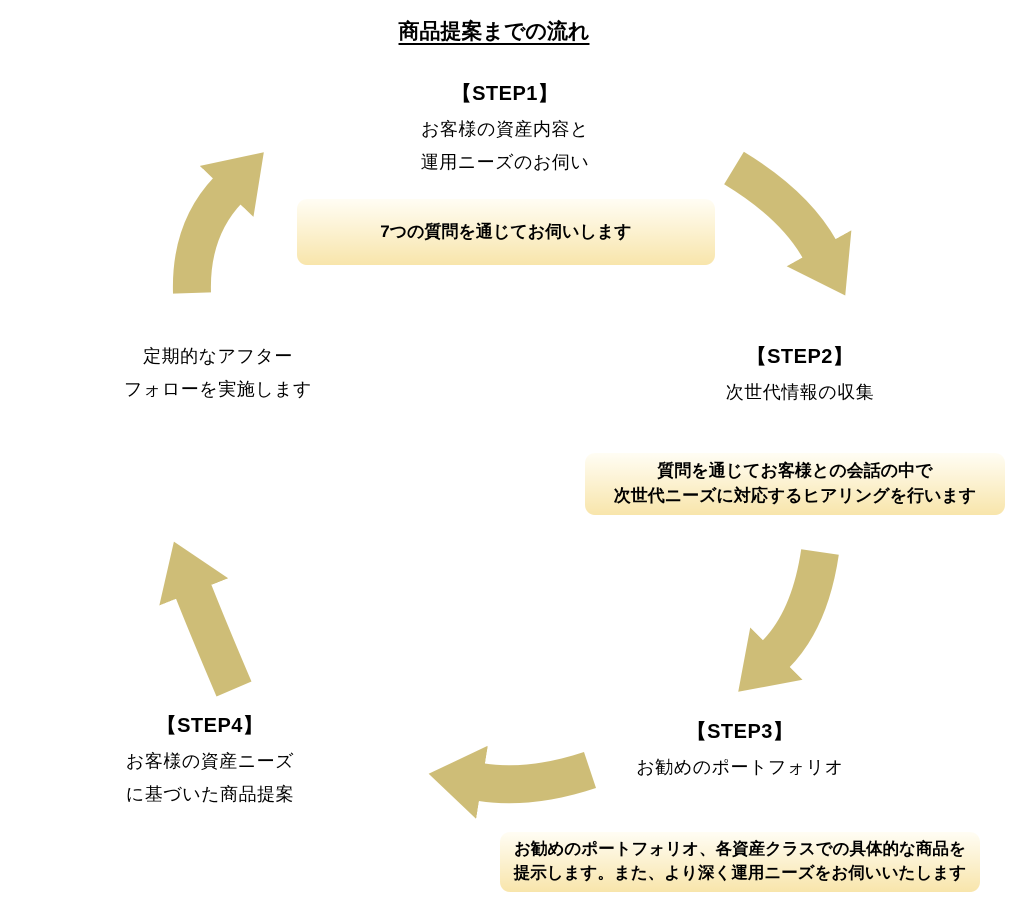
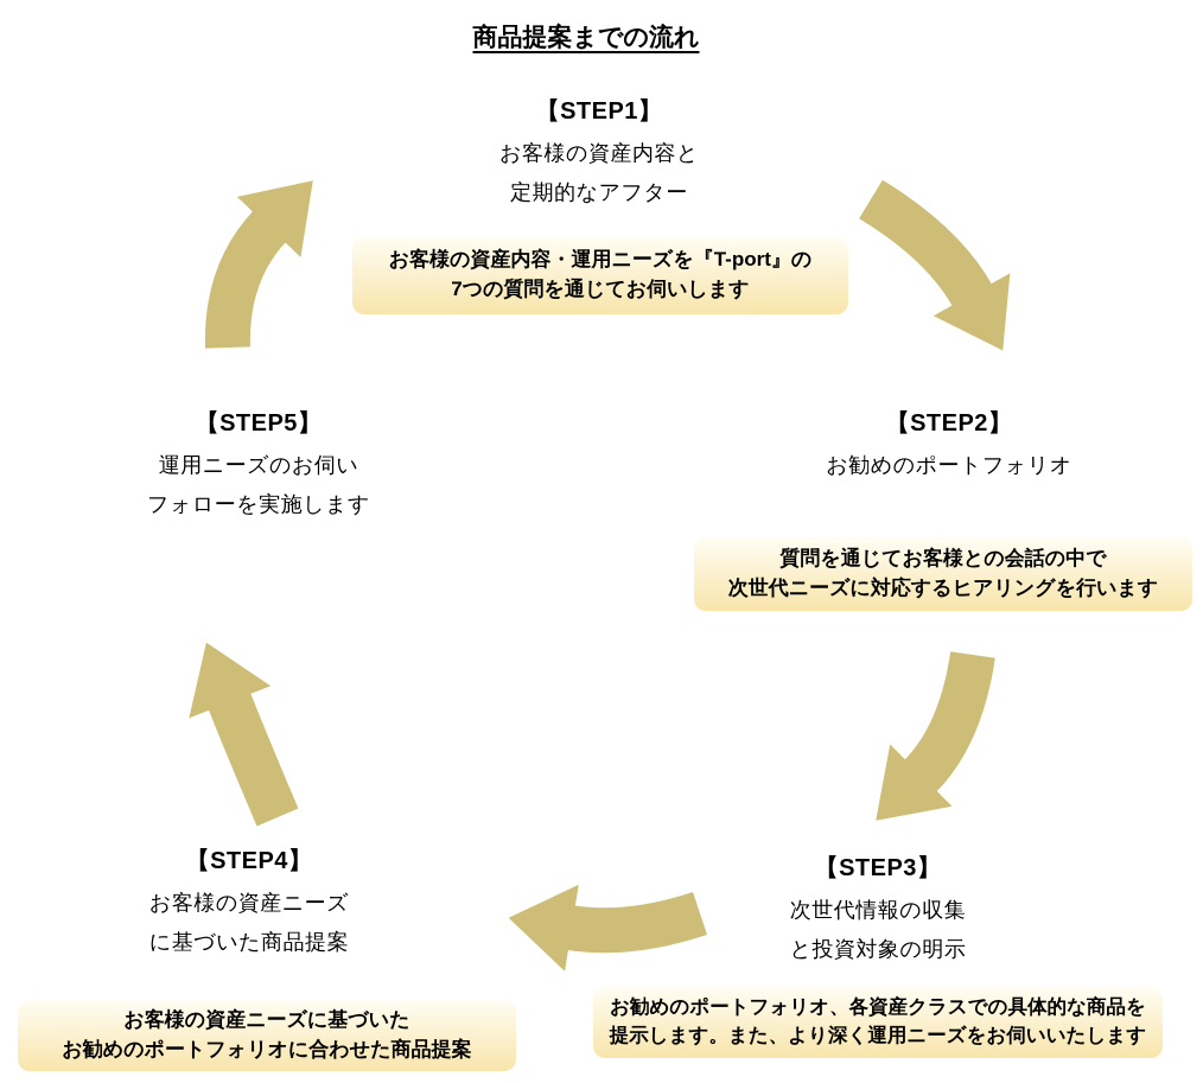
  商品提案までの流れ
  【STEP1】
  お客様の資産内容と
- 運用ニーズのお伺い
+ 定期的なアフター
+ お客様の資産内容・運用ニーズを『T-port』の
  7つの質問を通じてお伺いします
  【STEP2】
- 次世代情報の収集
+ お勧めのポートフォリオ
  質問を通じてお客様との会話の中で
  次世代ニーズに対応するヒアリングを行います
  【STEP3】
- お勧めのポートフォリオ
+ 次世代情報の収集
+ と投資対象の明示
  お勧めのポートフォリオ、各資産クラスでの具体的な商品を
  提示します。また、より深く運用ニーズをお伺いいたします
  【STEP4】
  お客様の資産ニーズ
  に基づいた商品提案
+ お客様の資産ニーズに基づいた
+ お勧めのポートフォリオに合わせた商品提案
+ 【STEP5】
- 定期的なアフター
+ 運用ニーズのお伺い
  フォローを実施します
